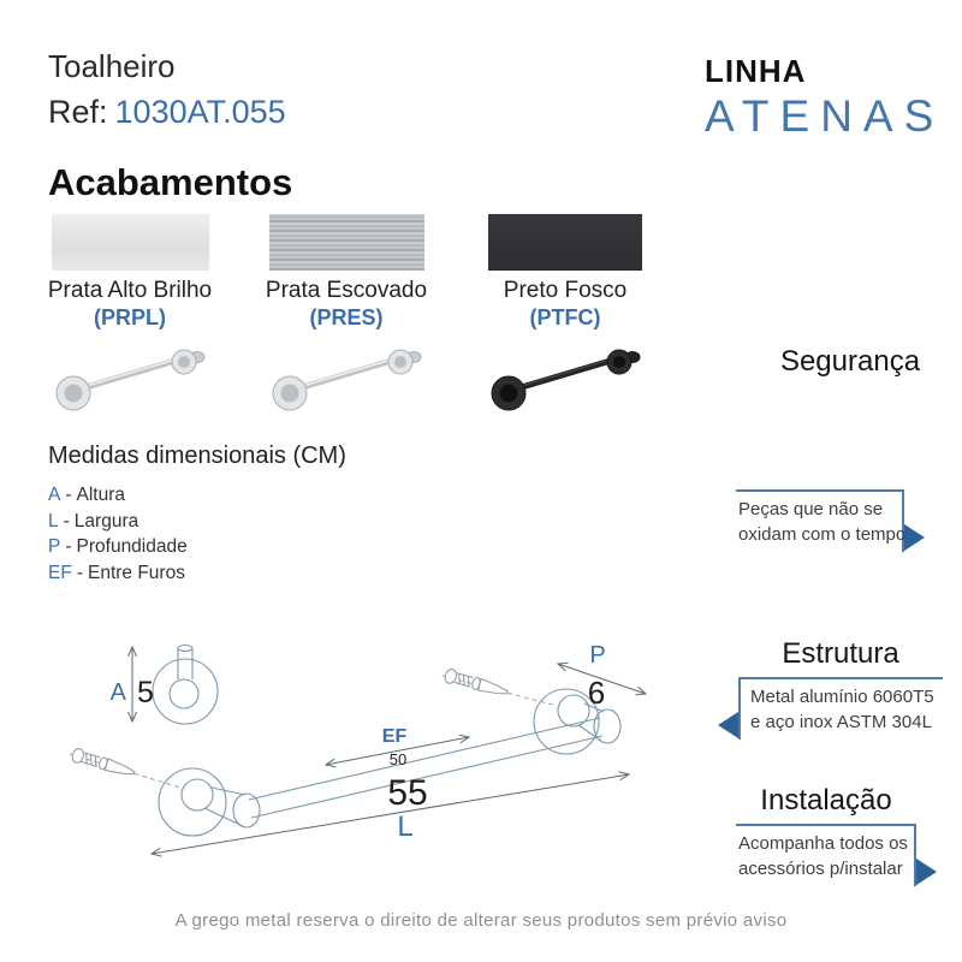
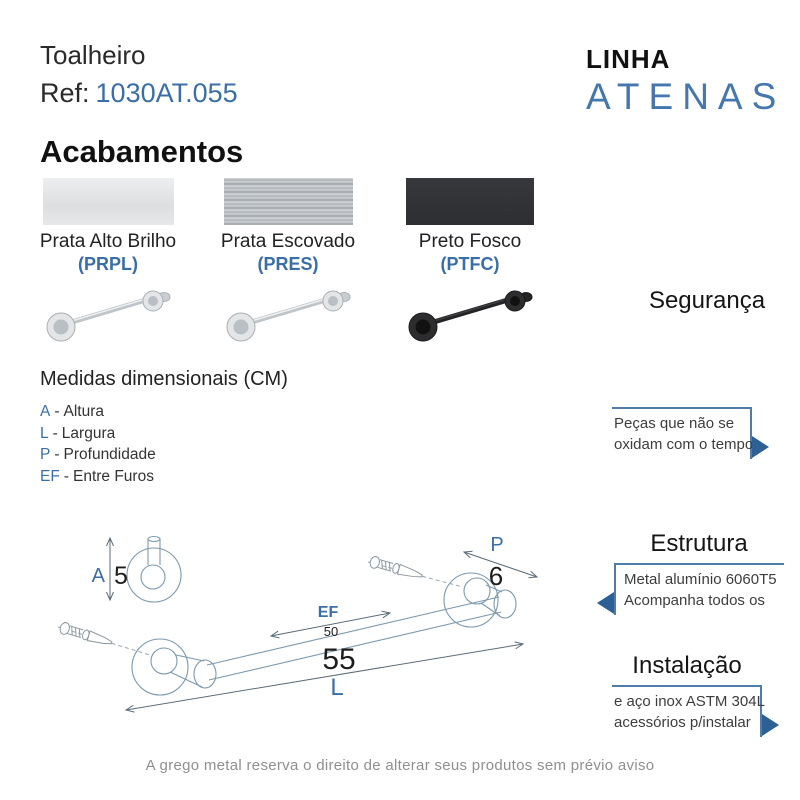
  Toalheiro
  Ref: 1030AT.055
  LINHA
  ATENAS
  Acabamentos
  Prata Alto Brilho
  (PRPL)
  Prata Escovado
  (PRES)
  Preto Fosco
  (PTFC)
  Medidas dimensionais (CM)
  A - Altura
  L - Largura
  P - Profundidade
  EF - Entre Furos
  A
  5
  P
  6
  EF
  50
  55
  L
  Segurança
  Peças que não se
  oxidam com o tempo
  Estrutura
  Metal alumínio 6060T5
- e aço inox ASTM 304L
+ Acompanha todos os
  Instalação
- Acompanha todos os
+ e aço inox ASTM 304L
  acessórios p/instalar
  A grego metal reserva o direito de alterar seus produtos sem prévio aviso
